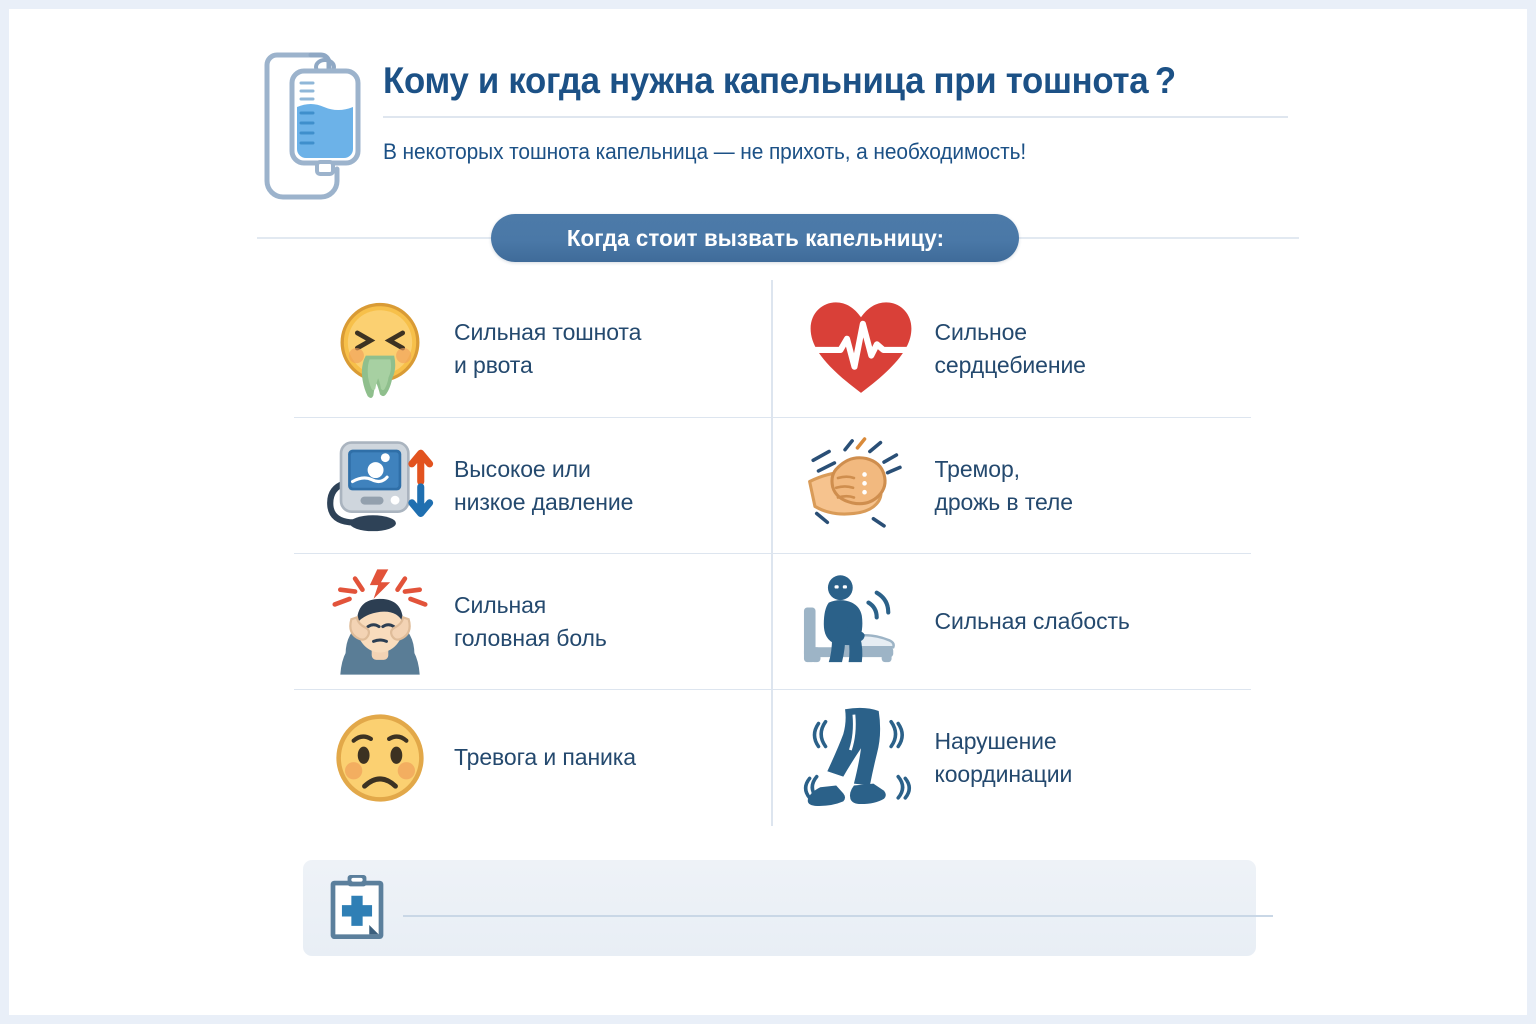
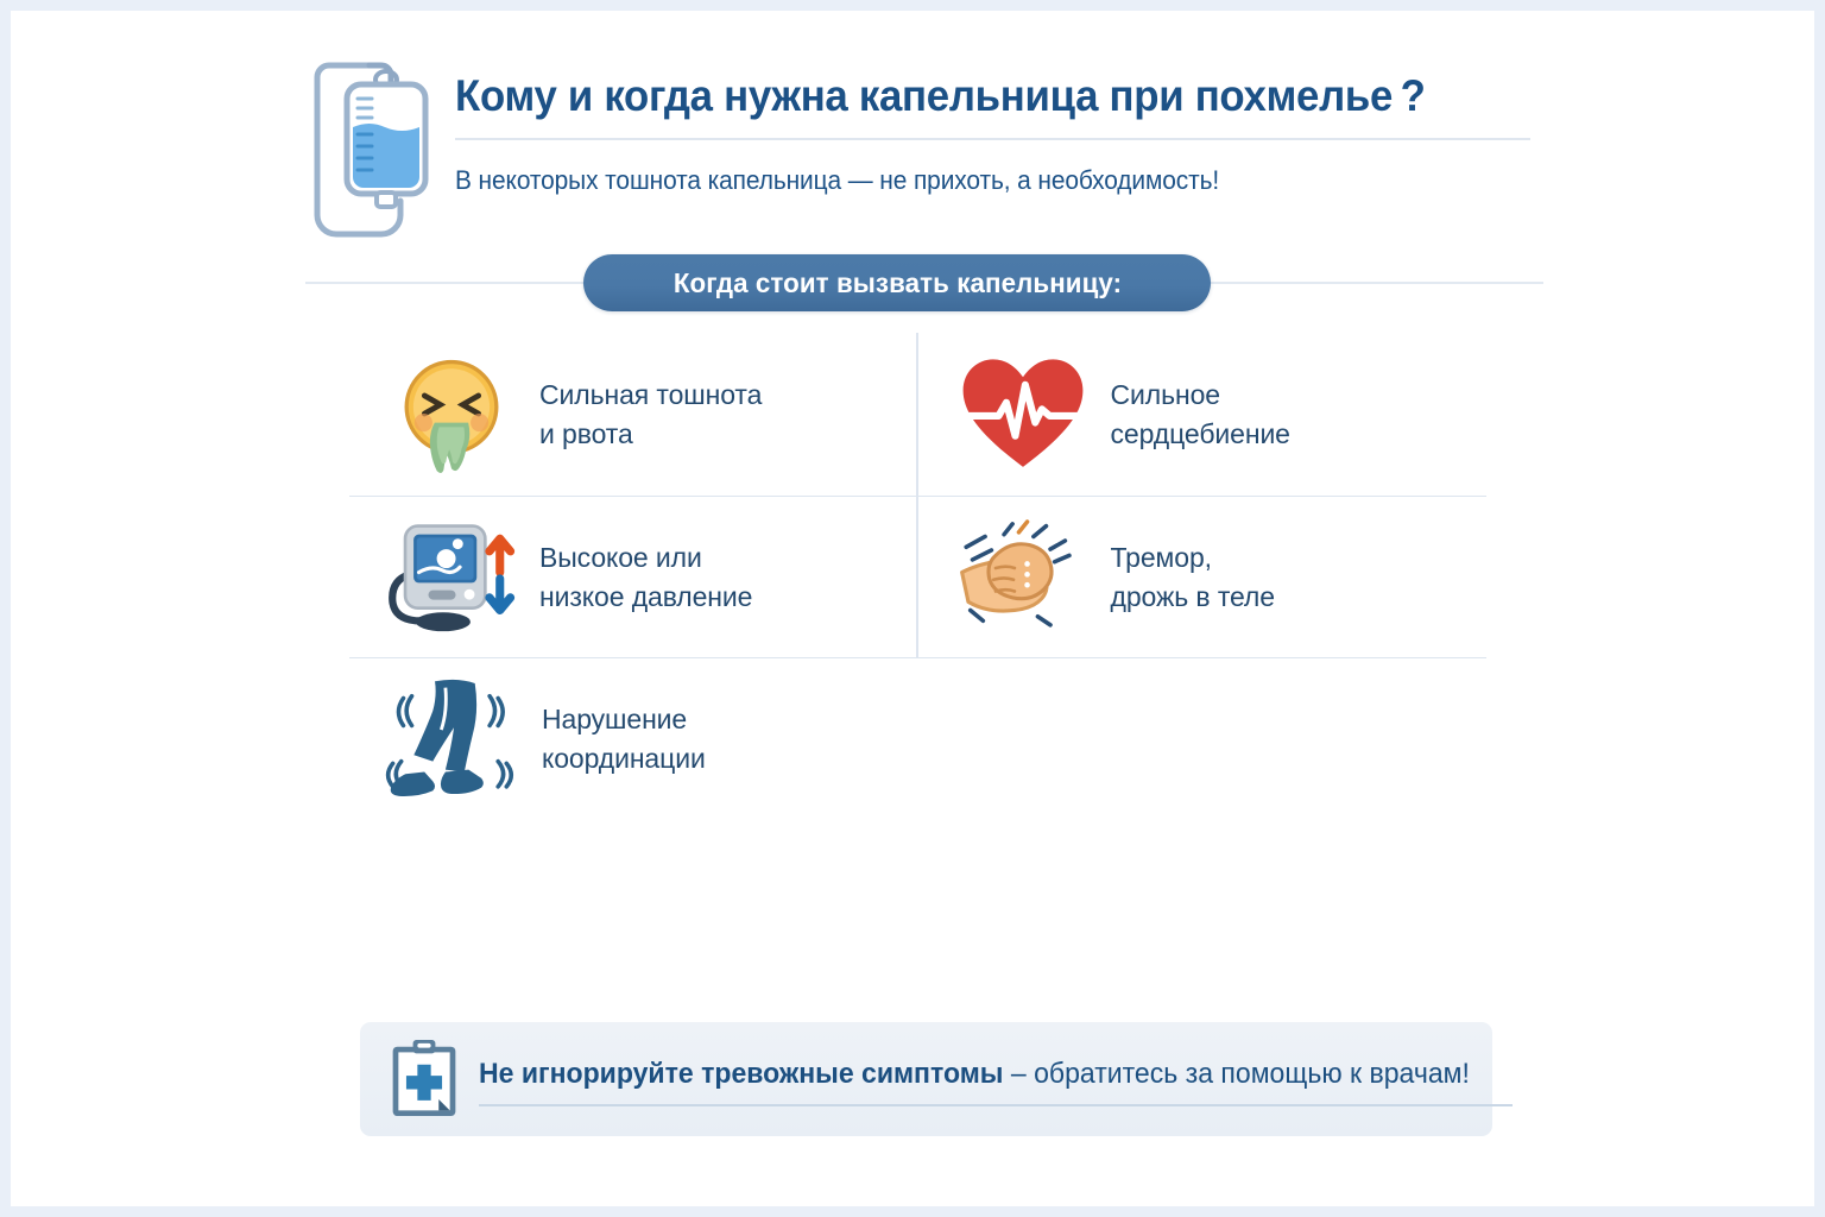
- Кому и когда нужна капельница при тошнота ?
+ Кому и когда нужна капельница при похмелье ?
  В некоторых тошнота капельница — не прихоть, а необходимость!
  Когда стоит вызвать капельницу:
  Сильная тошнота
  и рвота
  Сильное
  сердцебиение
  Высокое или
  низкое давление
  Тремор,
  дрожь в теле
- Сильная
- головная боль
- Сильная слабость
- Тревога и паника
  Нарушение
  координации
+ Не игнорируйте тревожные симптомы – обратитесь за помощью к врачам!
